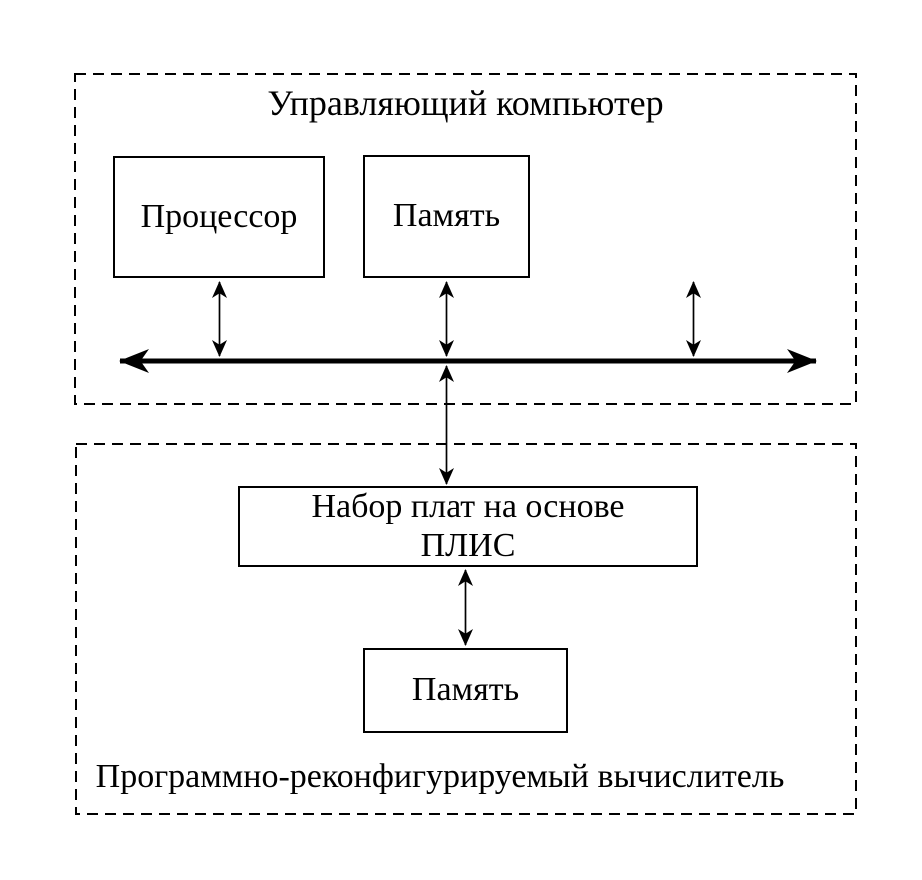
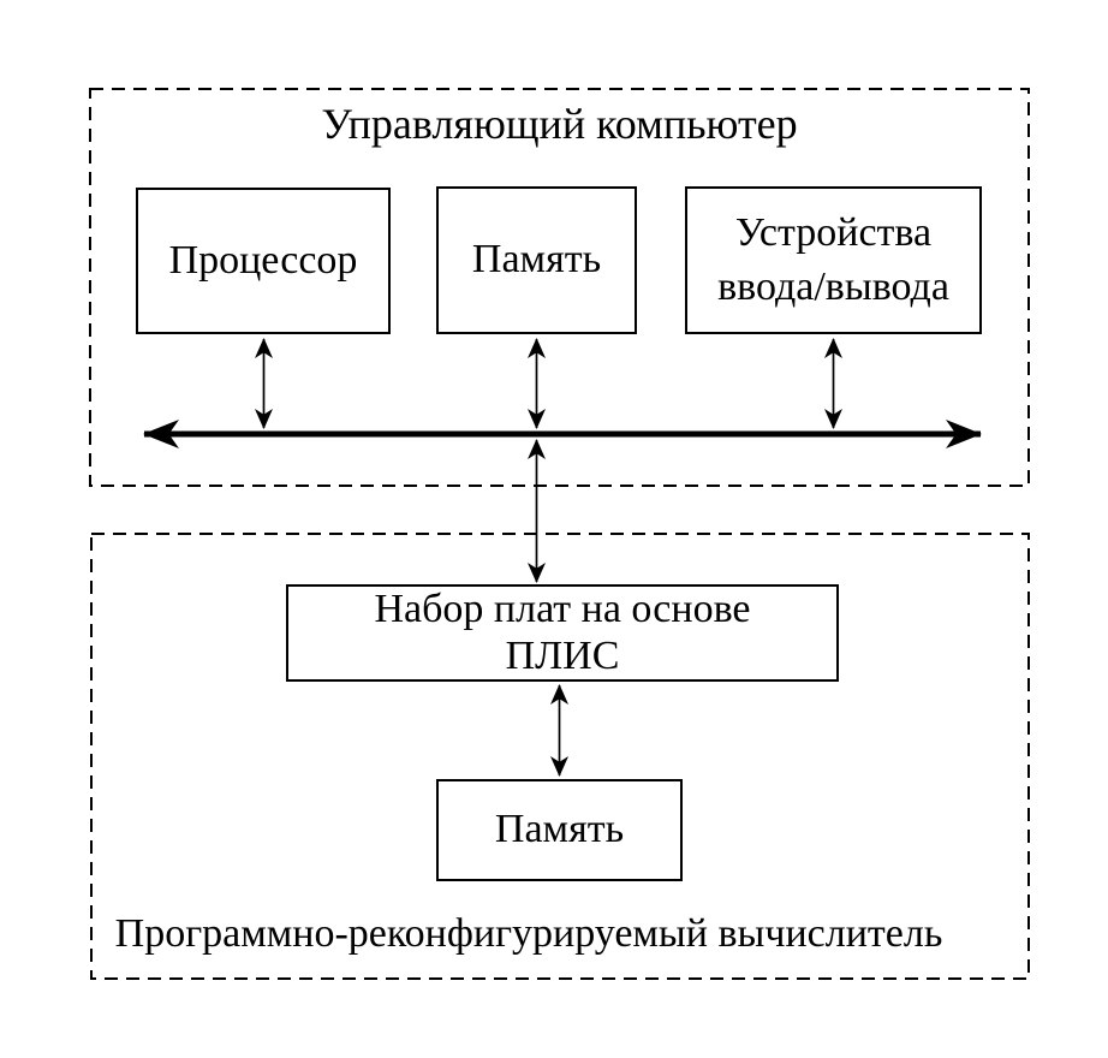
  Управляющий компьютер
  Программно-реконфигурируемый вычислитель
  Процессор
  Память
+ Устройства
+ ввода/вывода
  Набор плат на основе
  ПЛИС
  Память
